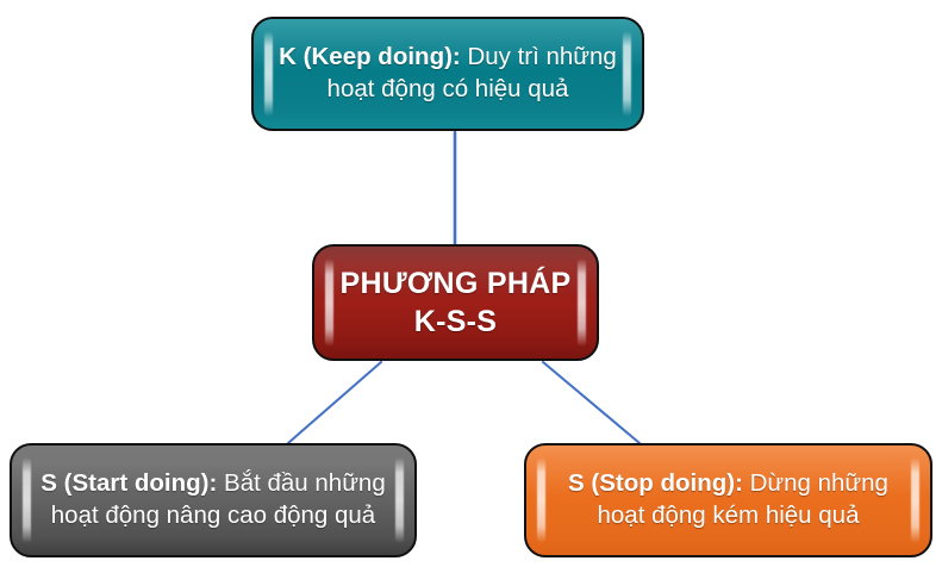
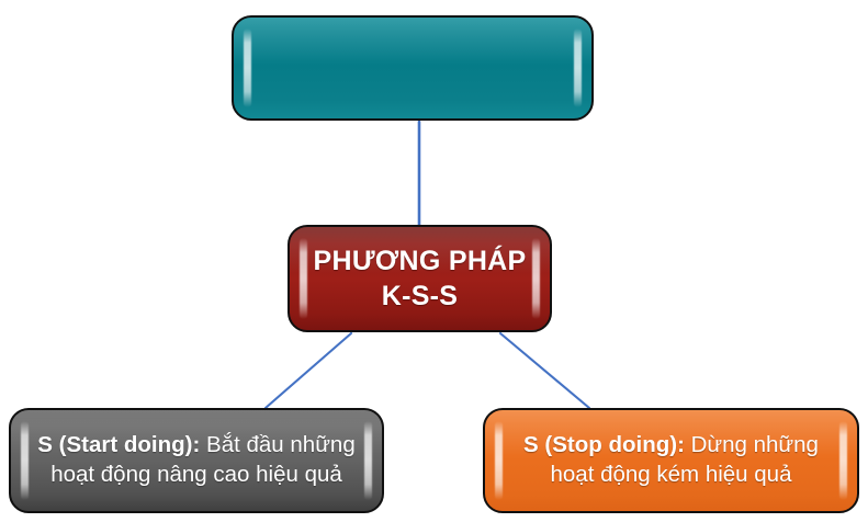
- K (Keep doing): Duy trì những hoạt động có hiệu quả
  PHƯƠNG PHÁP
  K-S-S
- S (Start doing): Bắt đầu những hoạt động nâng cao động quả
+ S (Start doing): Bắt đầu những hoạt động nâng cao hiệu quả
  S (Stop doing): Dừng những hoạt động kém hiệu quả
